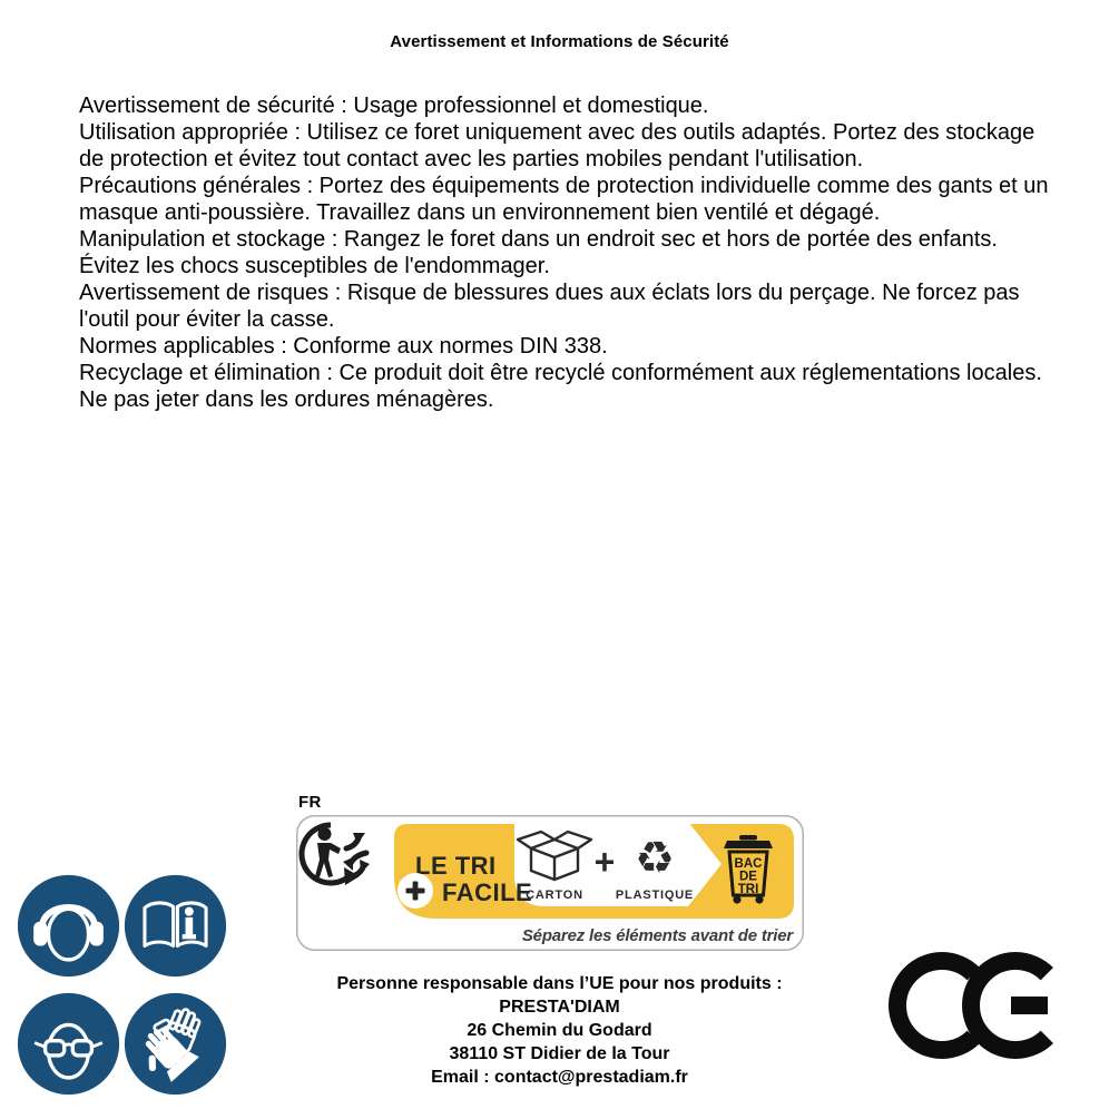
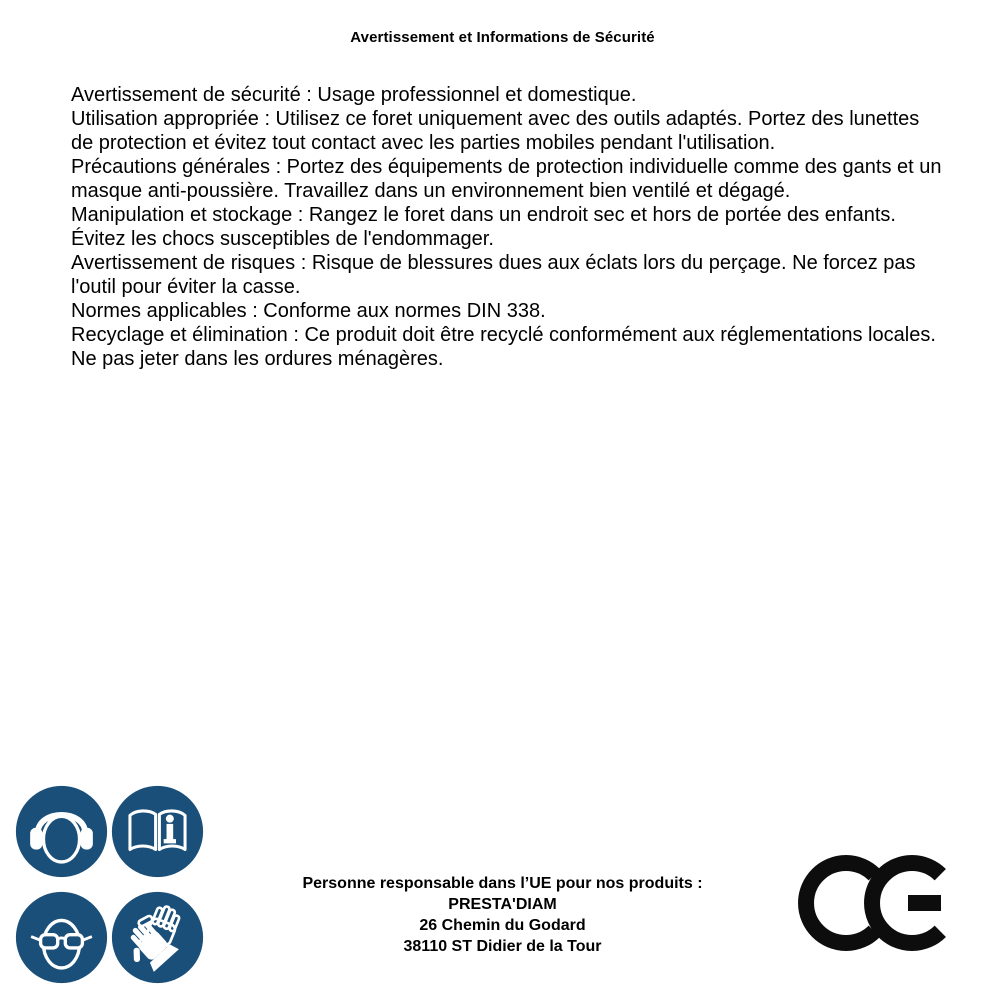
  Avertissement et Informations de Sécurité
  Avertissement de sécurité : Usage professionnel et domestique.
- Utilisation appropriée : Utilisez ce foret uniquement avec des outils adaptés. Portez des stockage
+ Utilisation appropriée : Utilisez ce foret uniquement avec des outils adaptés. Portez des lunettes
  de protection et évitez tout contact avec les parties mobiles pendant l'utilisation.
  Précautions générales : Portez des équipements de protection individuelle comme des gants et un
  masque anti-poussière. Travaillez dans un environnement bien ventilé et dégagé.
  Manipulation et stockage : Rangez le foret dans un endroit sec et hors de portée des enfants.
  Évitez les chocs susceptibles de l'endommager.
  Avertissement de risques : Risque de blessures dues aux éclats lors du perçage. Ne forcez pas
  l'outil pour éviter la casse.
  Normes applicables : Conforme aux normes DIN 338.
  Recyclage et élimination : Ce produit doit être recyclé conformément aux réglementations locales.
  Ne pas jeter dans les ordures ménagères.
- FR
- LE TRI
- FACILE
- CARTON
- +
- ♻
- PLASTIQUE
- BAC
- DE
- TRI
- Séparez les éléments avant de trier
  Personne responsable dans l’UE pour nos produits :
  PRESTA'DIAM
  26 Chemin du Godard
  38110 ST Didier de la Tour
- Email : contact@prestadiam.fr
